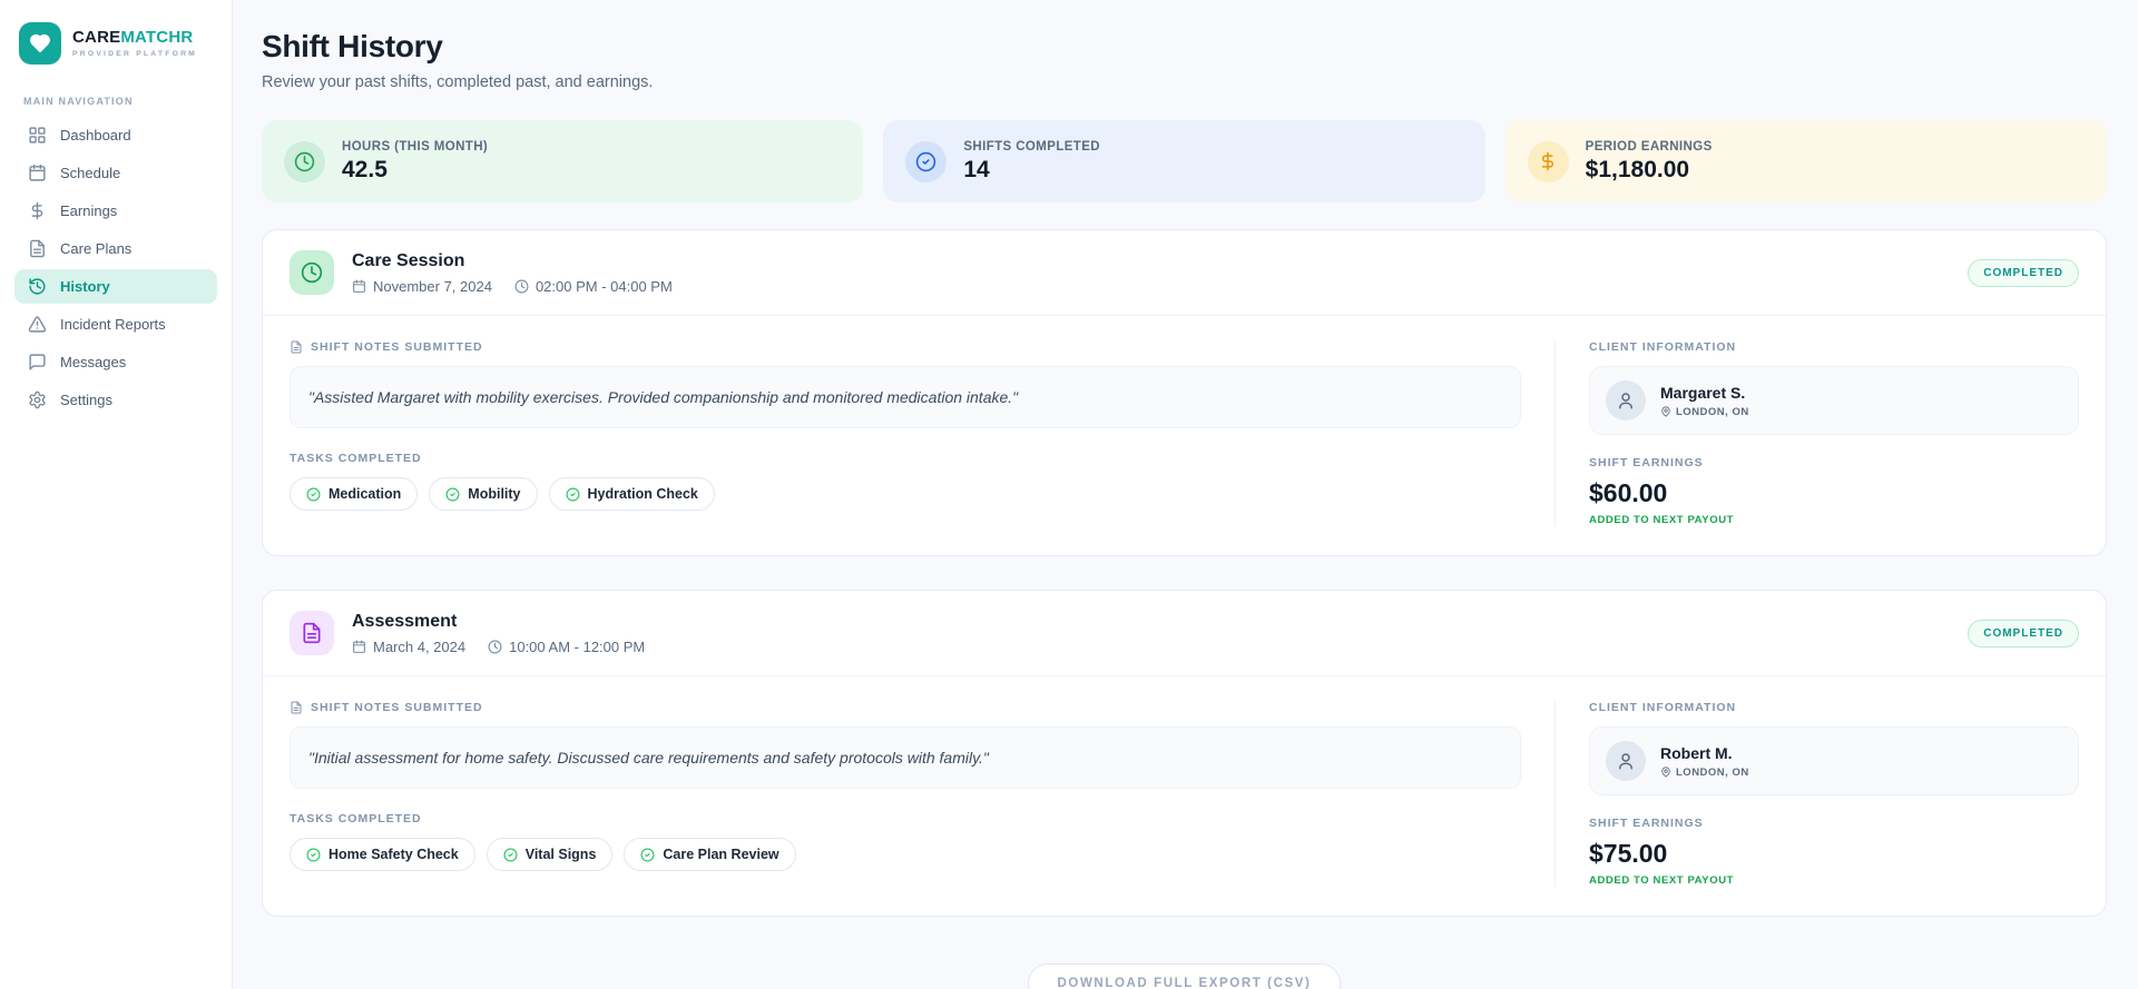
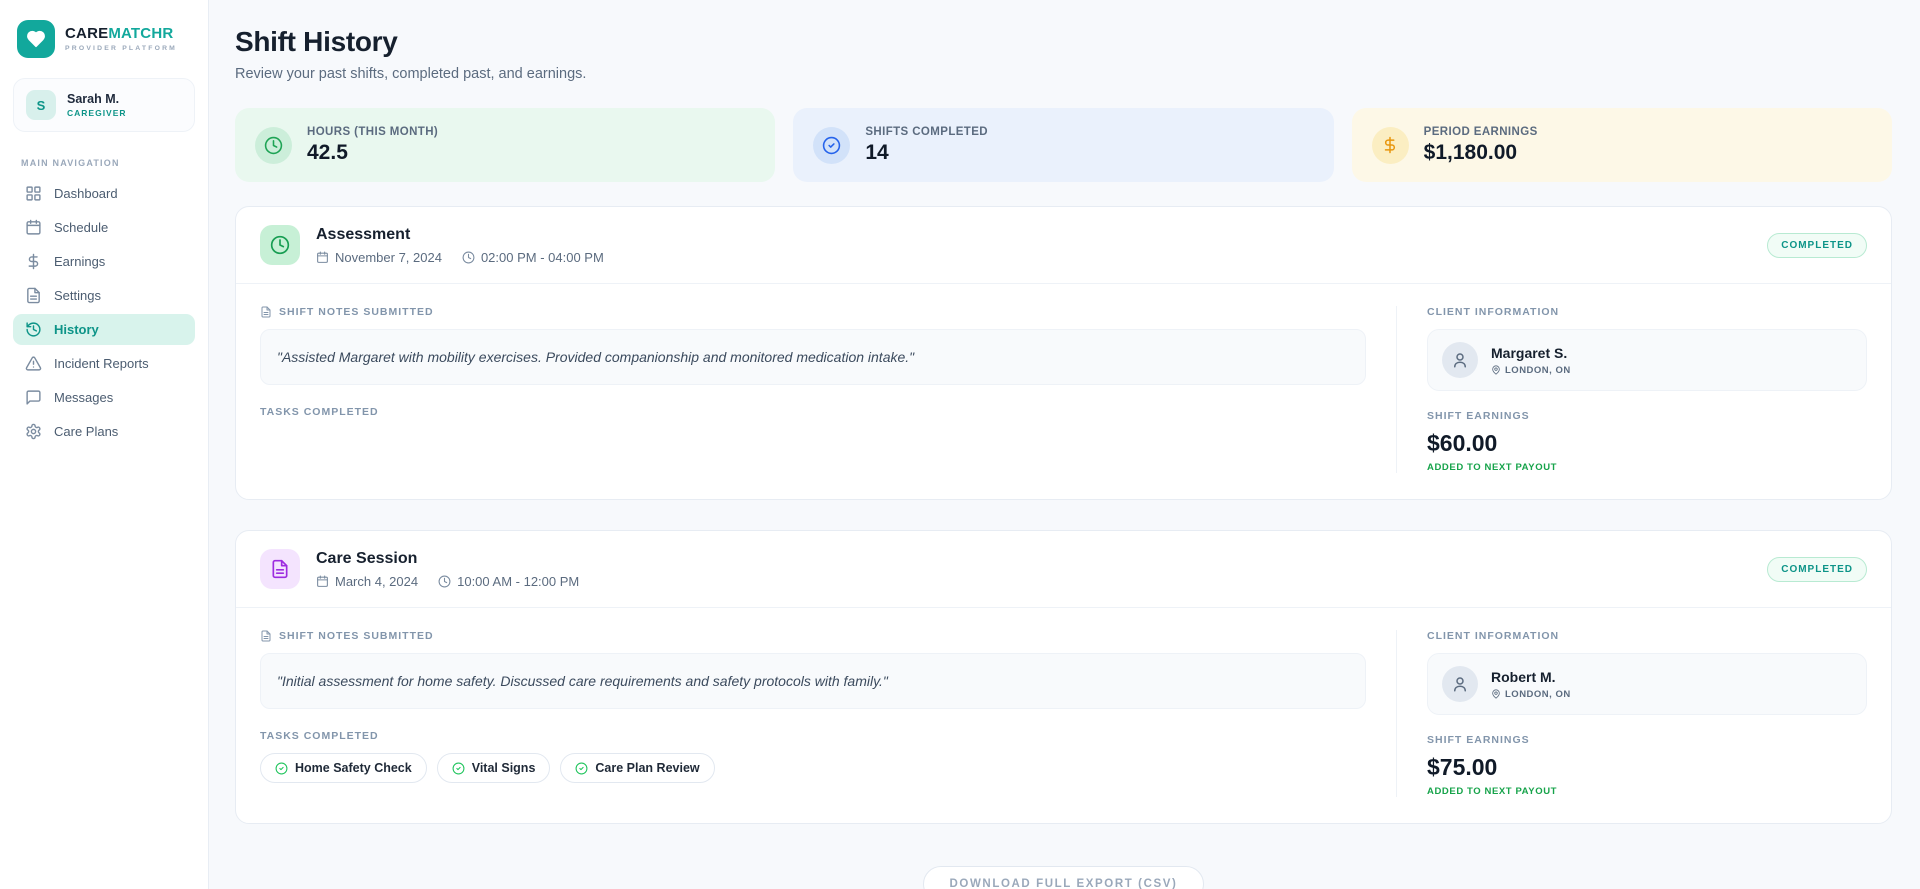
  CAREMATCHR
+ S
+ Sarah M.
+ CAREGIVER
  MAIN NAVIGATION
  Dashboard
  Schedule
  Earnings
- Care Plans
+ Settings
  History
  Incident Reports
  Messages
- Settings
+ Care Plans
  Shift History
  Review your past shifts, completed past, and earnings.
  HOURS (THIS MONTH)
  42.5
  SHIFTS COMPLETED
  14
  PERIOD EARNINGS
  $1,180.00
- Care Session
+ Assessment
  November 7, 2024
  02:00 PM - 04:00 PM
  COMPLETED
  SHIFT NOTES SUBMITTED
  "Assisted Margaret with mobility exercises. Provided companionship and monitored medication intake."
  TASKS COMPLETED
- Medication
- Mobility
- Hydration Check
  CLIENT INFORMATION
  Margaret S.
  LONDON, ON
  SHIFT EARNINGS
  $60.00
  ADDED TO NEXT PAYOUT
- Assessment
+ Care Session
  March 4, 2024
  10:00 AM - 12:00 PM
  COMPLETED
  SHIFT NOTES SUBMITTED
  "Initial assessment for home safety. Discussed care requirements and safety protocols with family."
  TASKS COMPLETED
  Home Safety Check
  Vital Signs
  Care Plan Review
  CLIENT INFORMATION
  Robert M.
  LONDON, ON
  SHIFT EARNINGS
  $75.00
  ADDED TO NEXT PAYOUT
  DOWNLOAD FULL EXPORT (CSV)
